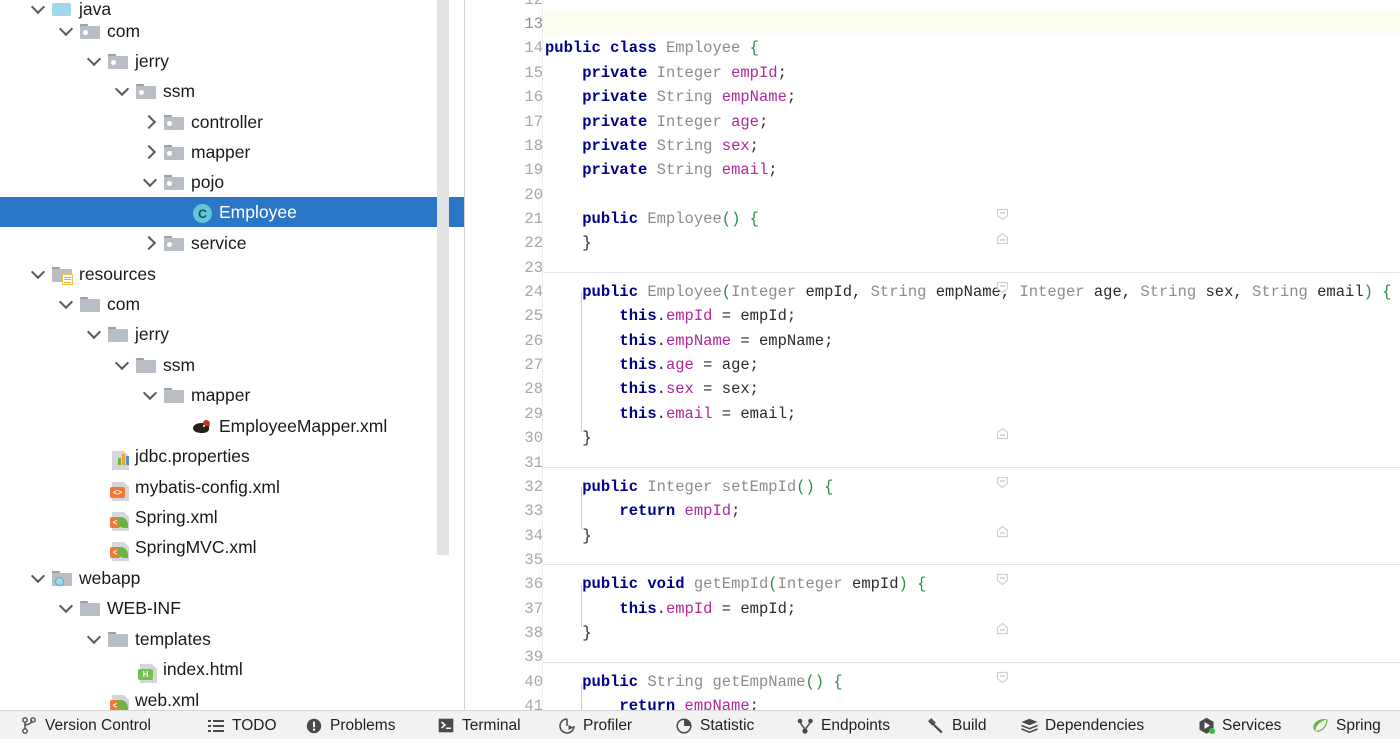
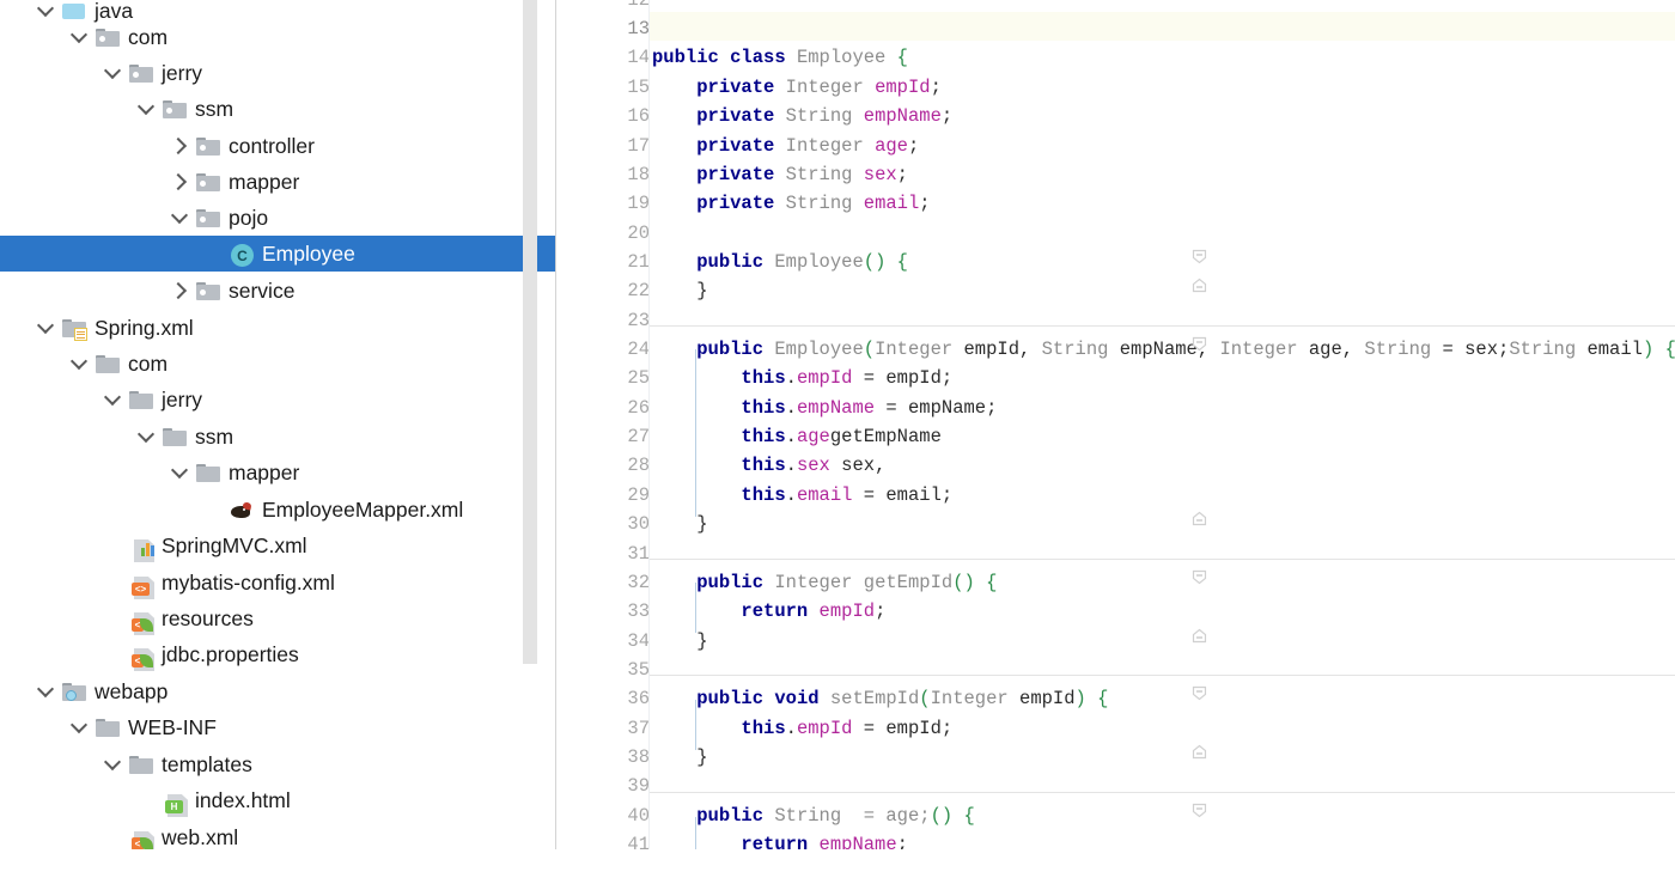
  java
  com
  jerry
  ssm
  controller
  mapper
  pojo
  C
  Employee
  service
- resources
+ Spring.xml
  com
  jerry
  ssm
  mapper
  EmployeeMapper.xml
- jdbc.properties
+ SpringMVC.xml
  <>
  mybatis-config.xml
  <
- Spring.xml
+ resources
  <
- SpringMVC.xml
+ jdbc.properties
  webapp
  WEB-INF
  templates
  H
  index.html
  <
  web.xml
  12
  13
  14
  15
  16
  17
  18
  19
  20
  21
  22
  23
  24
  25
  26
  27
  28
  29
  30
  31
  32
  33
  34
  35
  36
  37
  38
  39
  40
  41
  public class Employee {
  private Integer empId;
  private String empName;
  private Integer age;
  private String sex;
  private String email;
  public Employee() {
  }
- public Employee(Integer empId, String empName, Integer age, String sex, String email) {
+ public Employee(Integer empId, String empName, Integer age, String = sex;String email) {
  this.empId = empId;
  this.empName = empName;
- this.age = age;
+ this.agegetEmpName
- this.sex = sex;
+ this.sex sex,
  this.email = email;
  }
- public Integer setEmpId() {
+ public Integer getEmpId() {
  return empId;
  }
- public void getEmpId(Integer empId) {
+ public void setEmpId(Integer empId) {
  this.empId = empId;
  }
- public String getEmpName() {
+ public String = age;() {
  return empName;
- Version Control
- TODO
- Problems
- Terminal
- Profiler
- Statistic
- Endpoints
- Build
- Dependencies
- Services
- Spring
